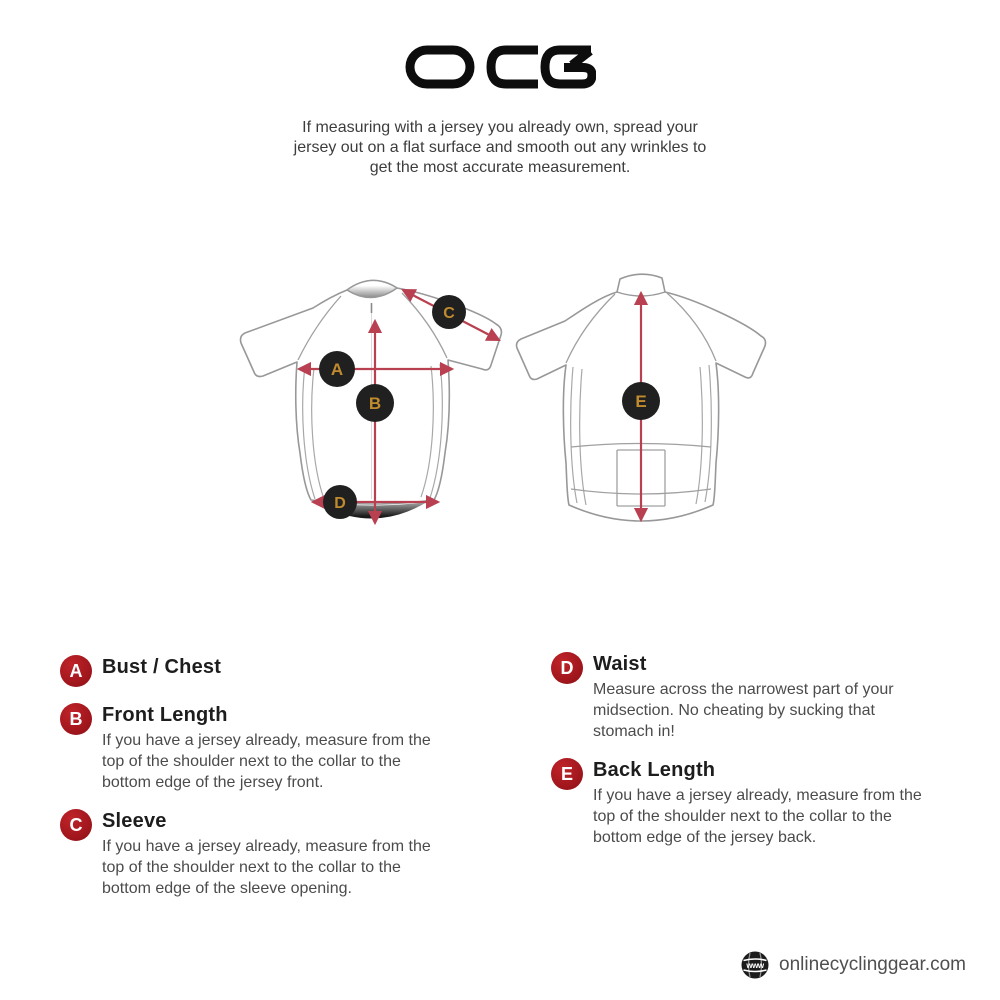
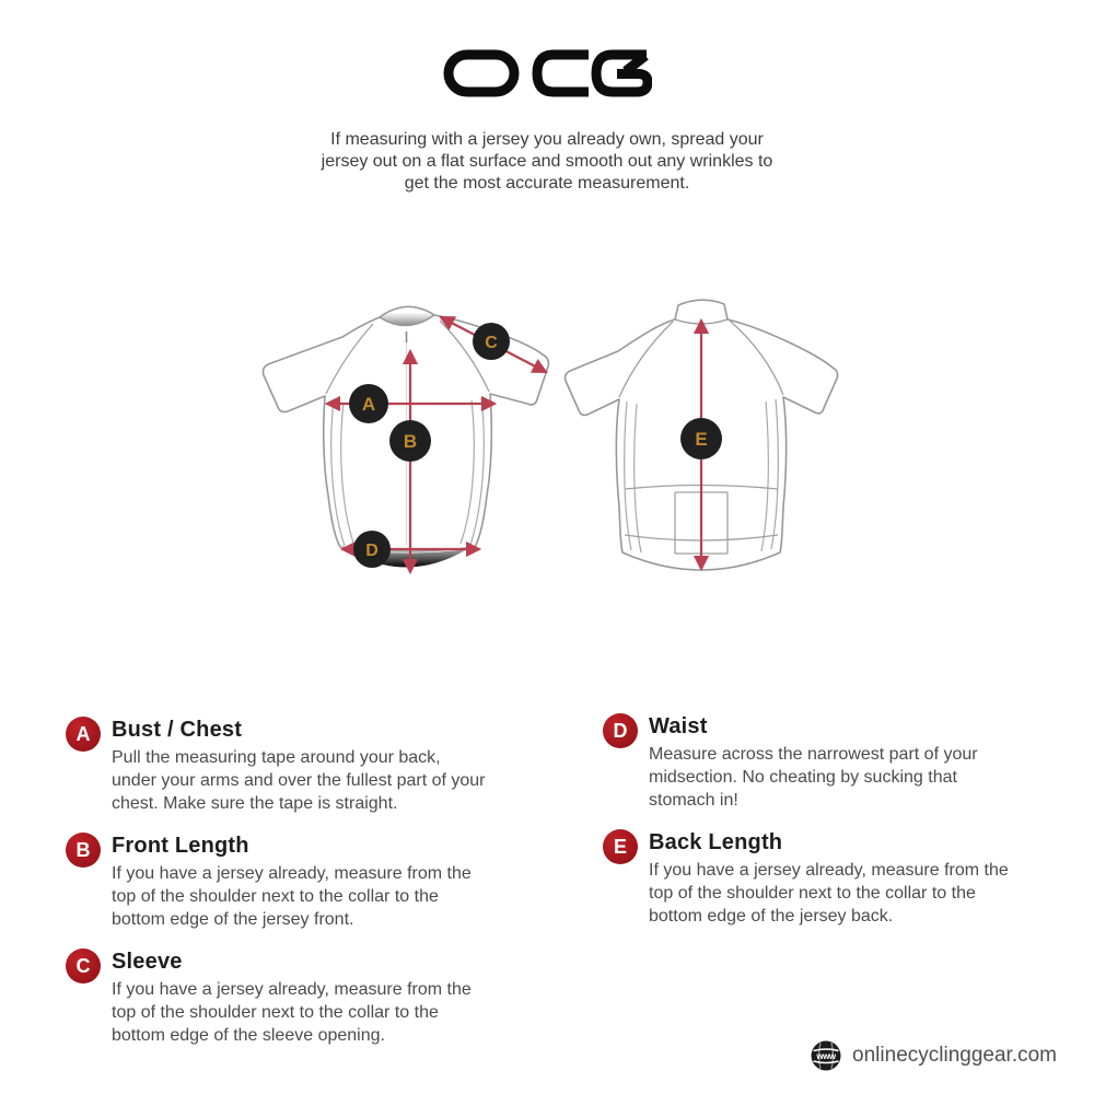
  If measuring with a jersey you already own, spread your
  jersey out on a flat surface and smooth out any wrinkles to
  get the most accurate measurement.
  A
  B
  C
  D
  E
  A
  Bust / Chest
+ Pull the measuring tape around your back, under your arms and over the fullest part of your chest. Make sure the tape is straight.
  B
  Front Length
  If you have a jersey already, measure from the top of the shoulder next to the collar to the bottom edge of the jersey front.
  C
  Sleeve
  If you have a jersey already, measure from the top of the shoulder next to the collar to the bottom edge of the sleeve opening.
  D
  Waist
  Measure across the narrowest part of your midsection. No cheating by sucking that stomach in!
  E
  Back Length
  If you have a jersey already, measure from the top of the shoulder next to the collar to the bottom edge of the jersey back.
  www
  onlinecyclinggear.com
